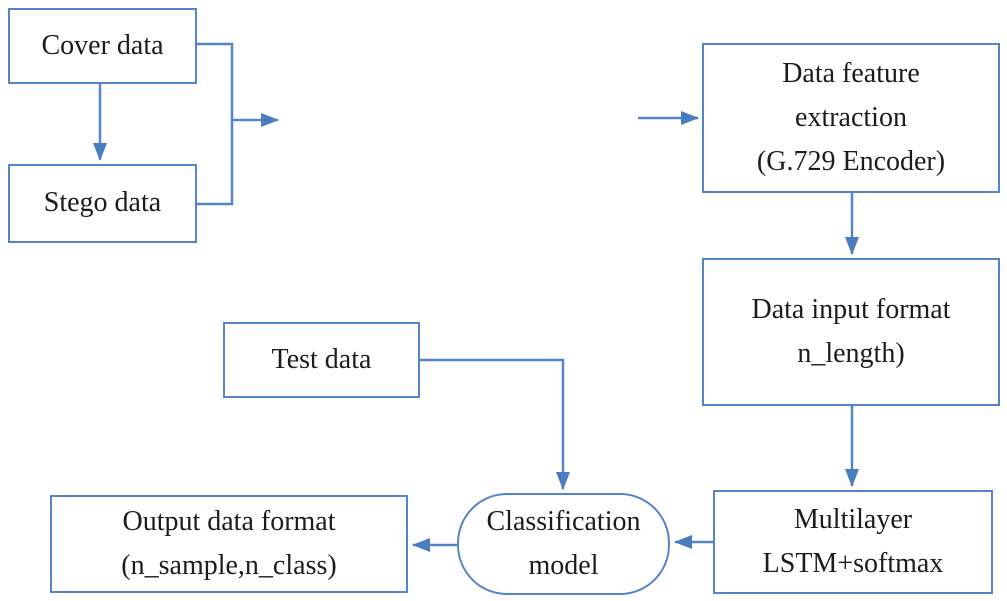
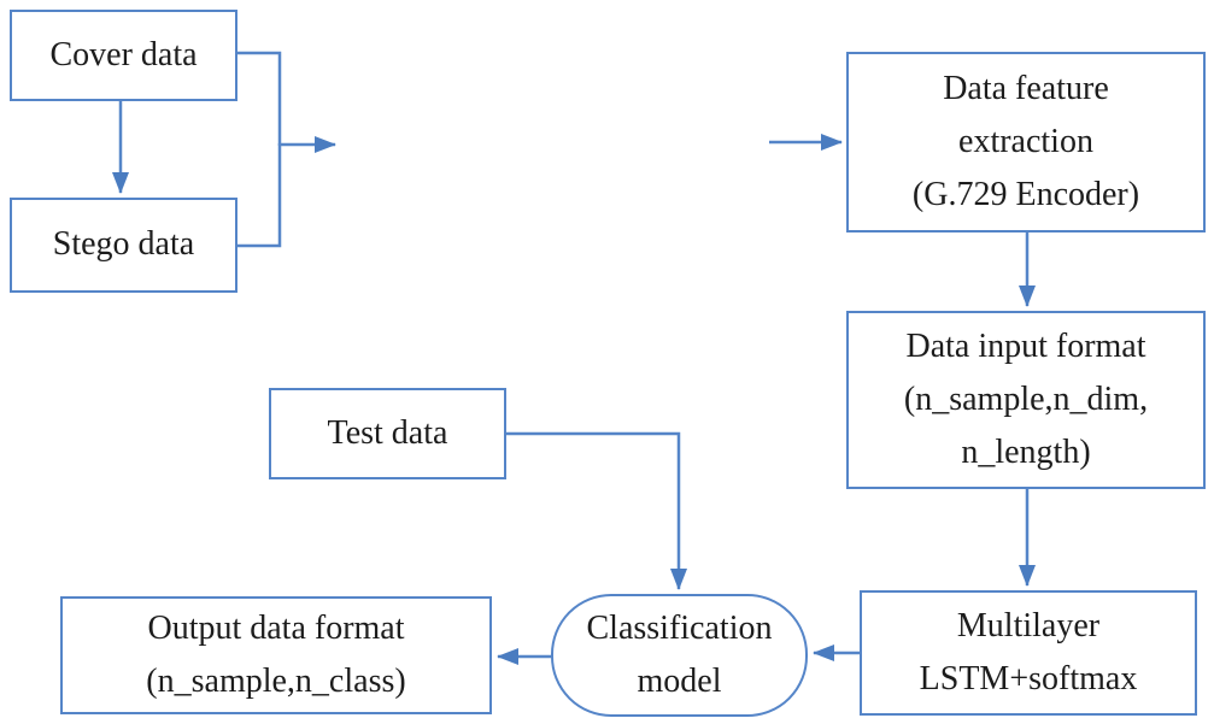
  Cover data
  Stego data
  Data feature
  extraction
  (G.729 Encoder)
  Data input format
+ (n_sample,n_dim,
  n_length)
  Test data
  Classification
  model
  Multilayer
  LSTM+softmax
  Output data format
  (n_sample,n_class)
